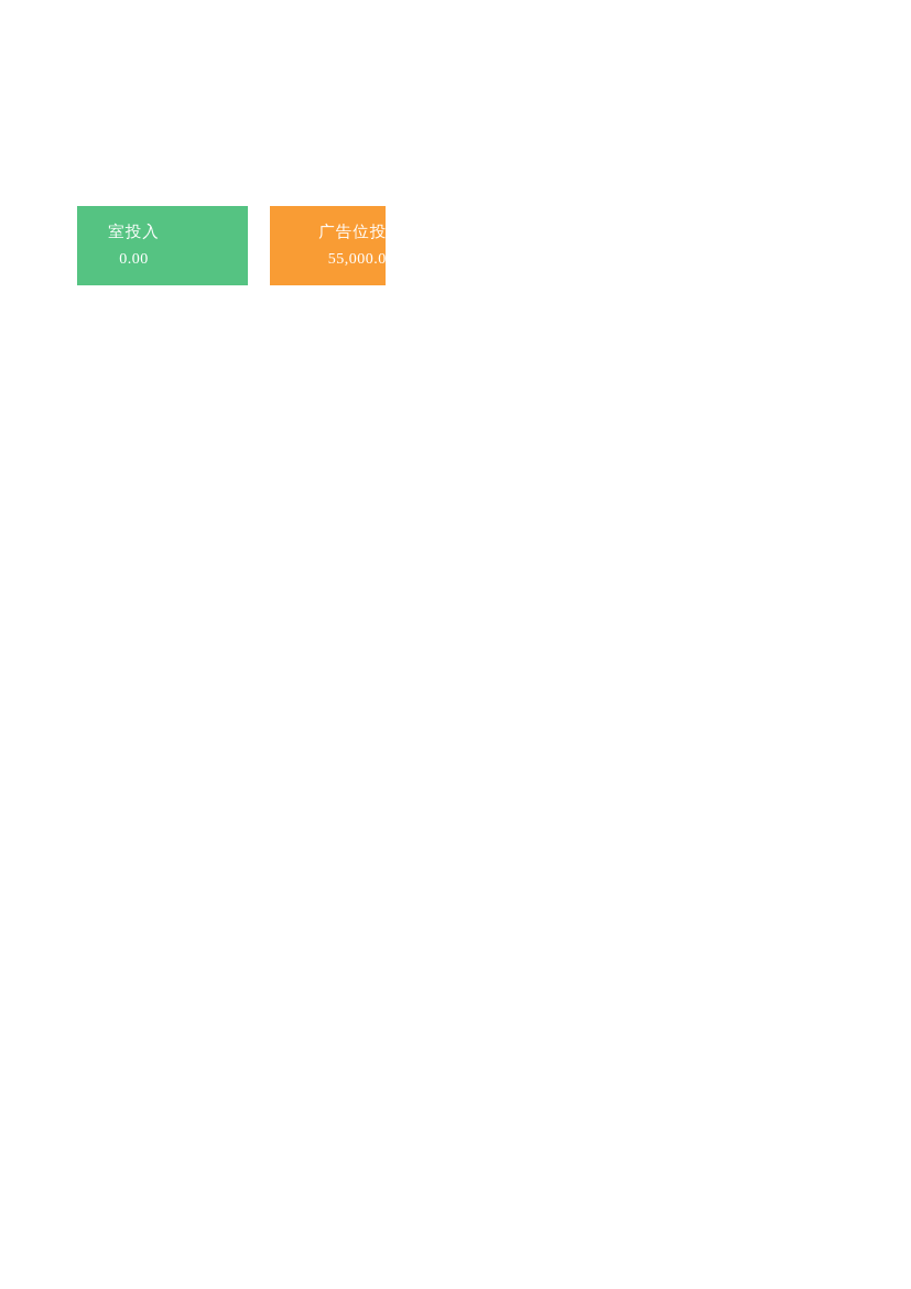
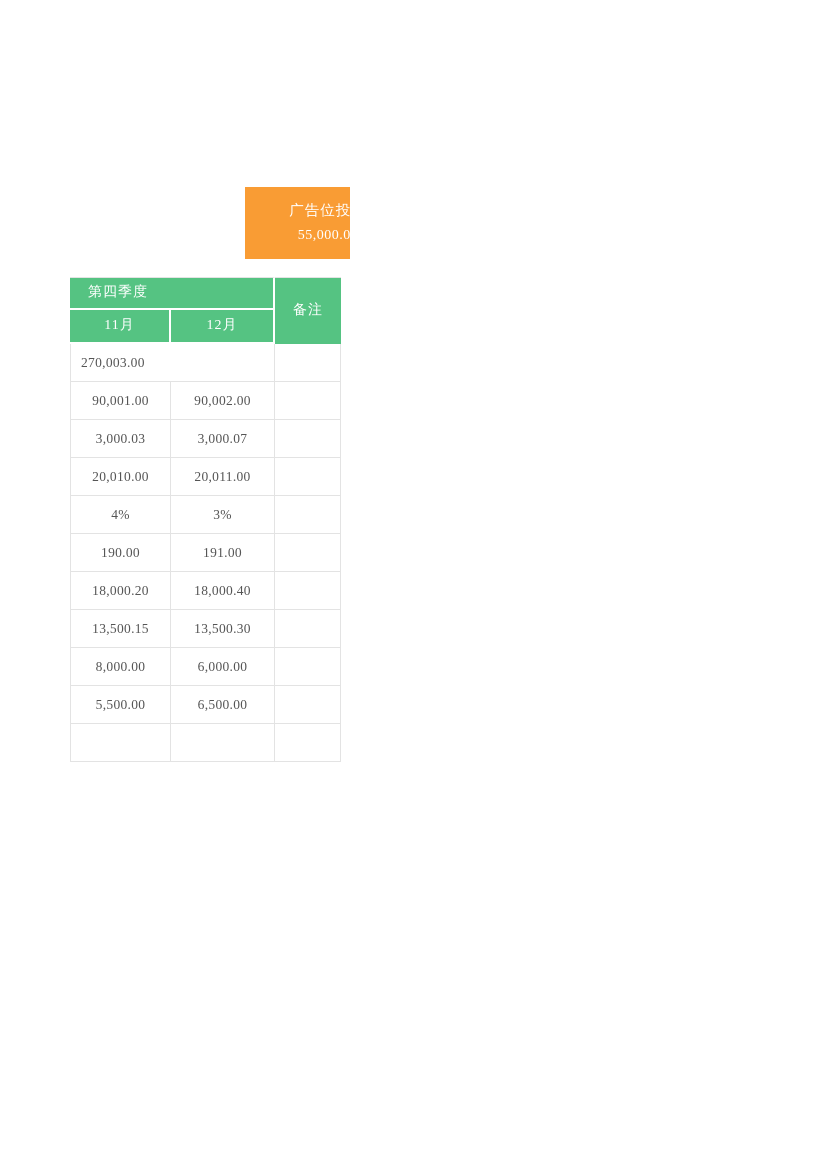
- 室投入
- 0.00
  广告位投
  55,000.0
+ 第四季度	备注
+ 11月	12月
+ 270,003.00
+ 90,001.00	90,002.00
+ 3,000.03	3,000.07
+ 20,010.00	20,011.00
+ 4%	3%
+ 190.00	191.00
+ 18,000.20	18,000.40
+ 13,500.15	13,500.30
+ 8,000.00	6,000.00
+ 5,500.00	6,500.00
